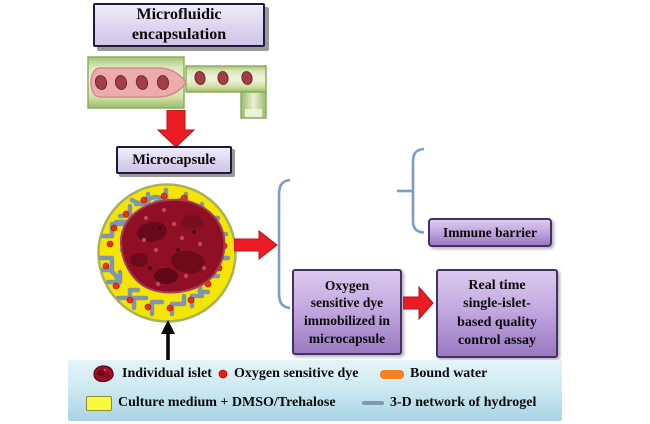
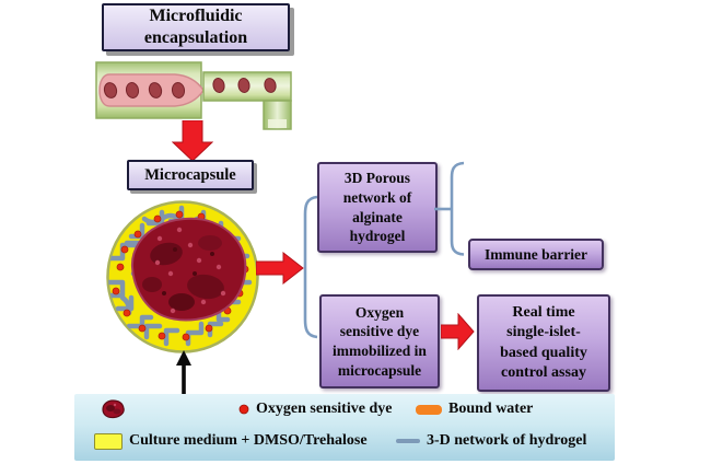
  Microfluidic
  encapsulation
  Microcapsule
+ 3D Porous
+ network of
+ alginate
+ hydrogel
  Immune barrier
  Oxygen
  sensitive dye
  immobilized in
  microcapsule
  Real time
  single-islet-
  based quality
  control assay
- Individual islet
  Oxygen sensitive dye
  Bound water
  Culture medium + DMSO/Trehalose
  3-D network of hydrogel
